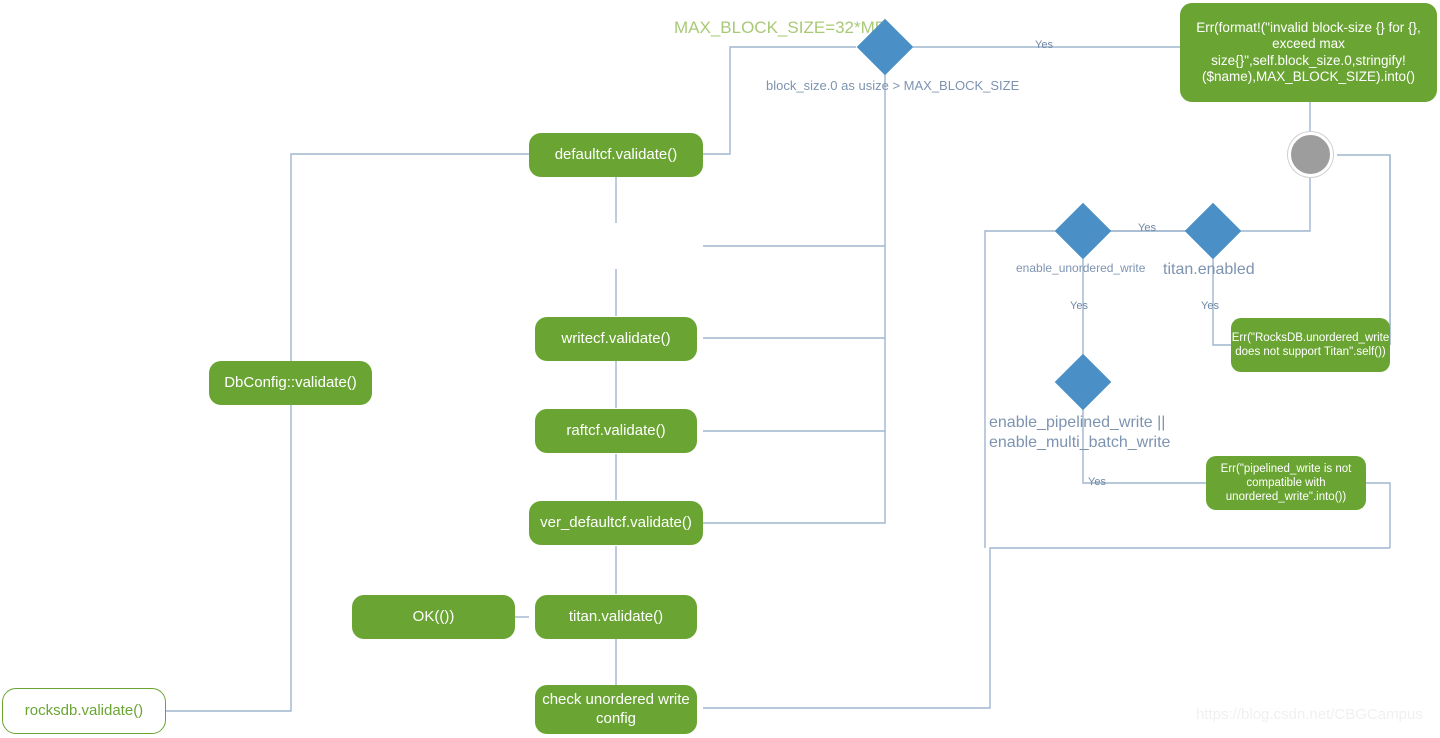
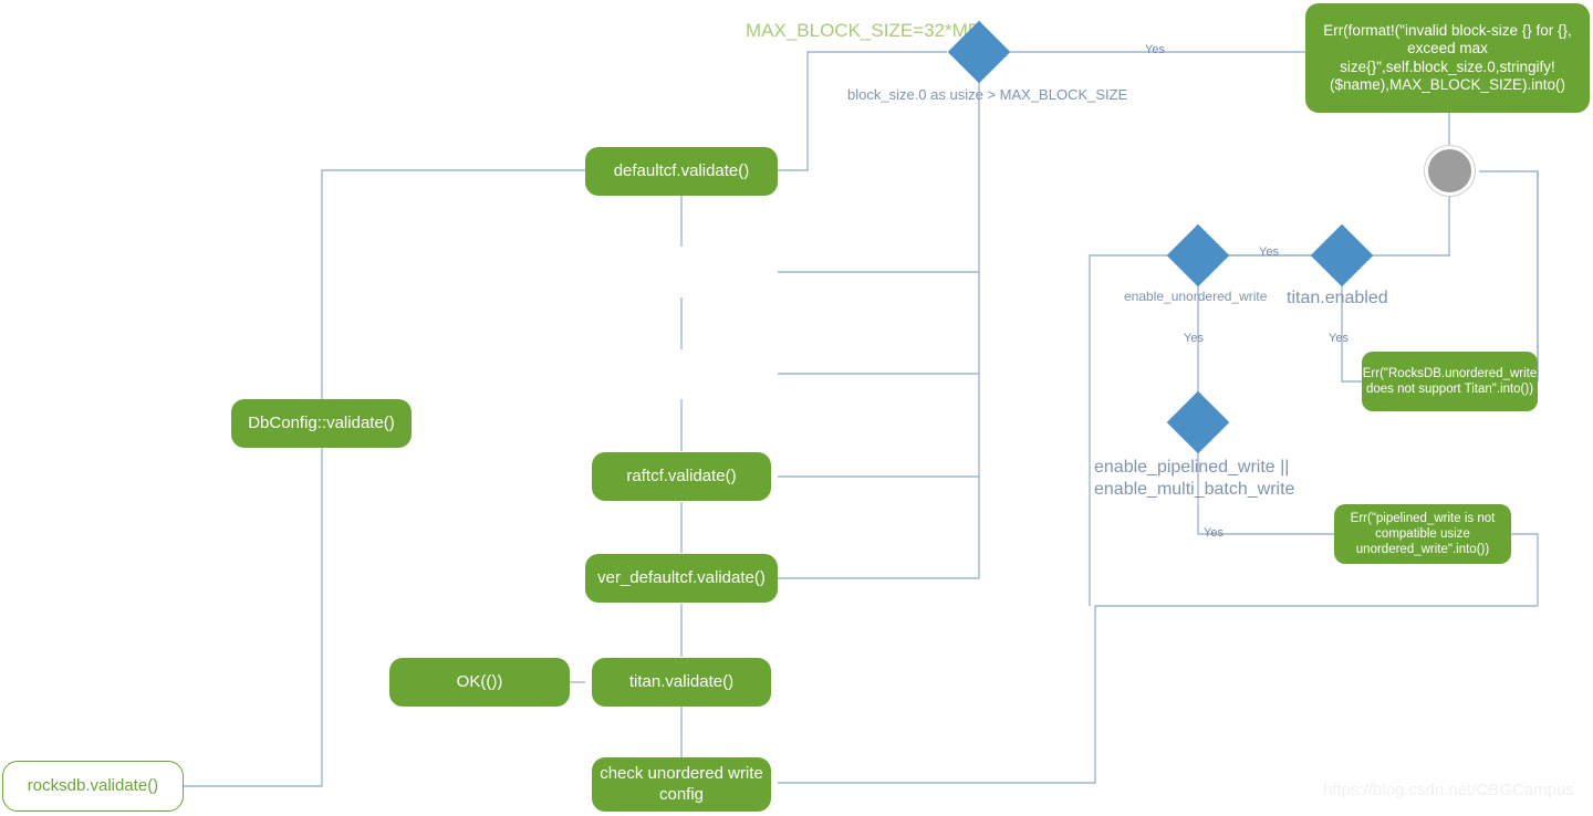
  MAX_BLOCK_SIZE=32*M
  block_size.0 as usize > MAX_BLOCK_SIZE
  enable_unordered_write
  titan.enabled
  enable_pipelined_write || enable_multi_batch_write
  Yes
  Yes
  Yes
  Yes
  Yes
  DbConfig::validate()
  defaultcf.validate()
- writecf.validate()
  raftcf.validate()
  ver_defaultcf.validate()
  titan.validate()
  OK(())
  check unordered write config
  rocksdb.validate()
  Err(format!("invalid block-size {} for {}, exceed max size{}",self.block_size.0,stringify!($name),MAX_BLOCK_SIZE).into()
- Err("RocksDB.unordered_write does not support Titan".self())
+ Err("RocksDB.unordered_write does not support Titan".into())
- Err("pipelined_write is not compatible with unordered_write".into())
+ Err("pipelined_write is not compatible usize unordered_write".into())
